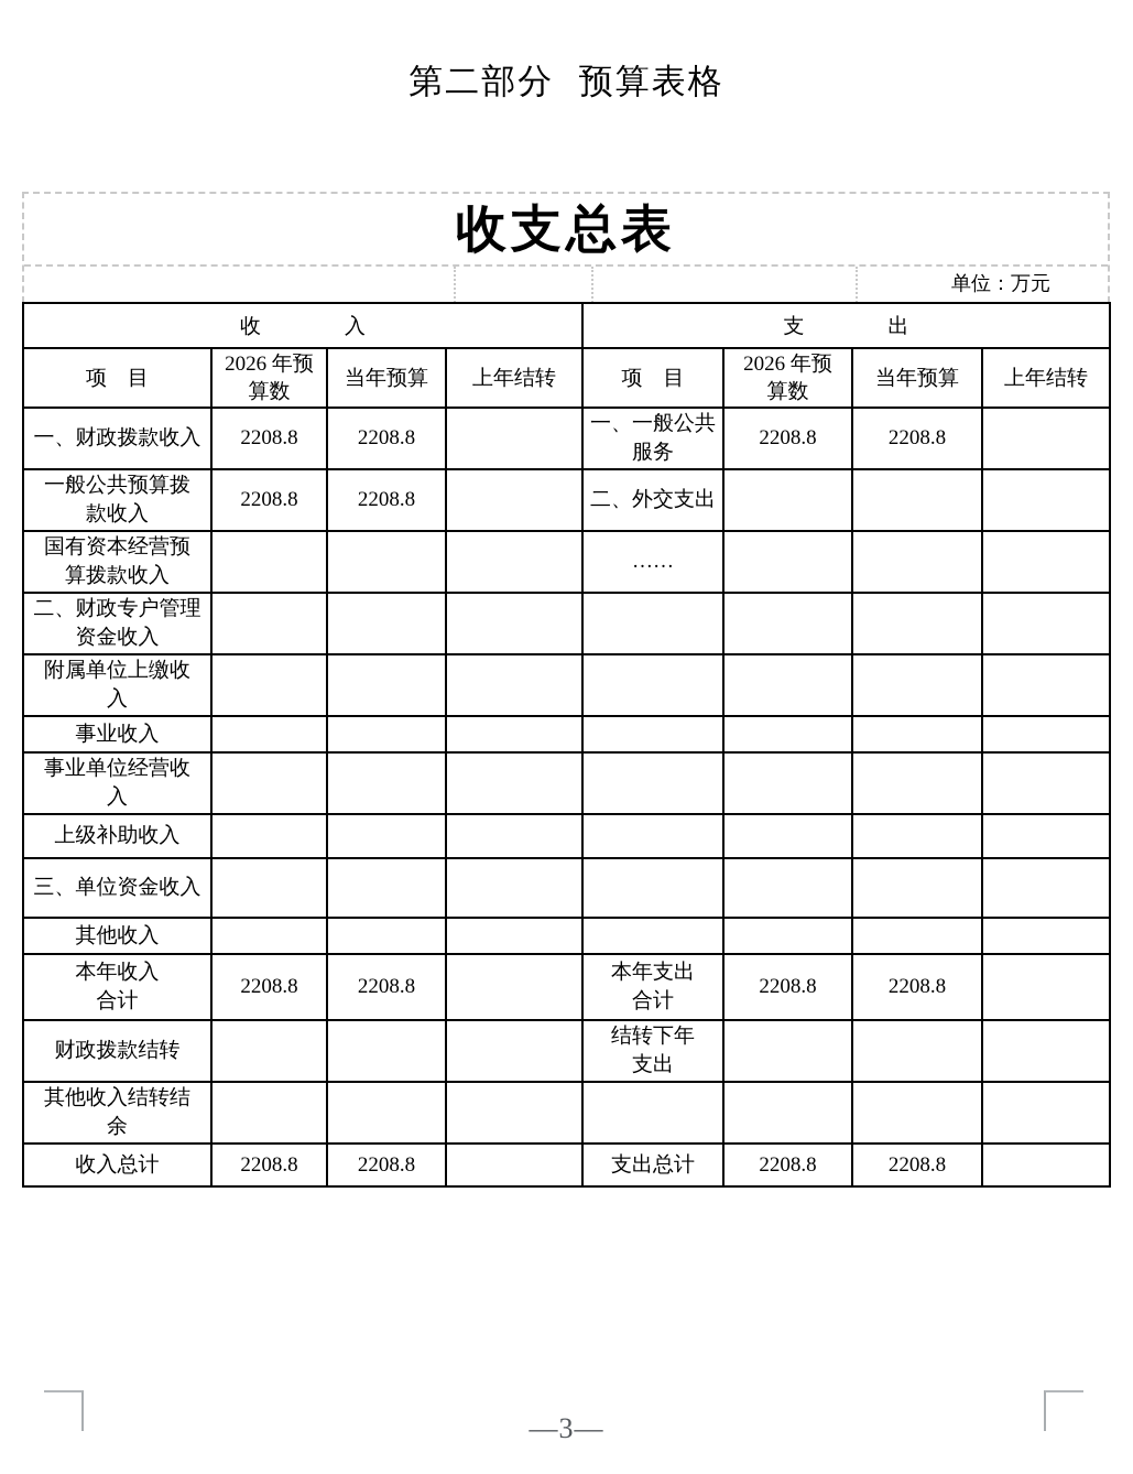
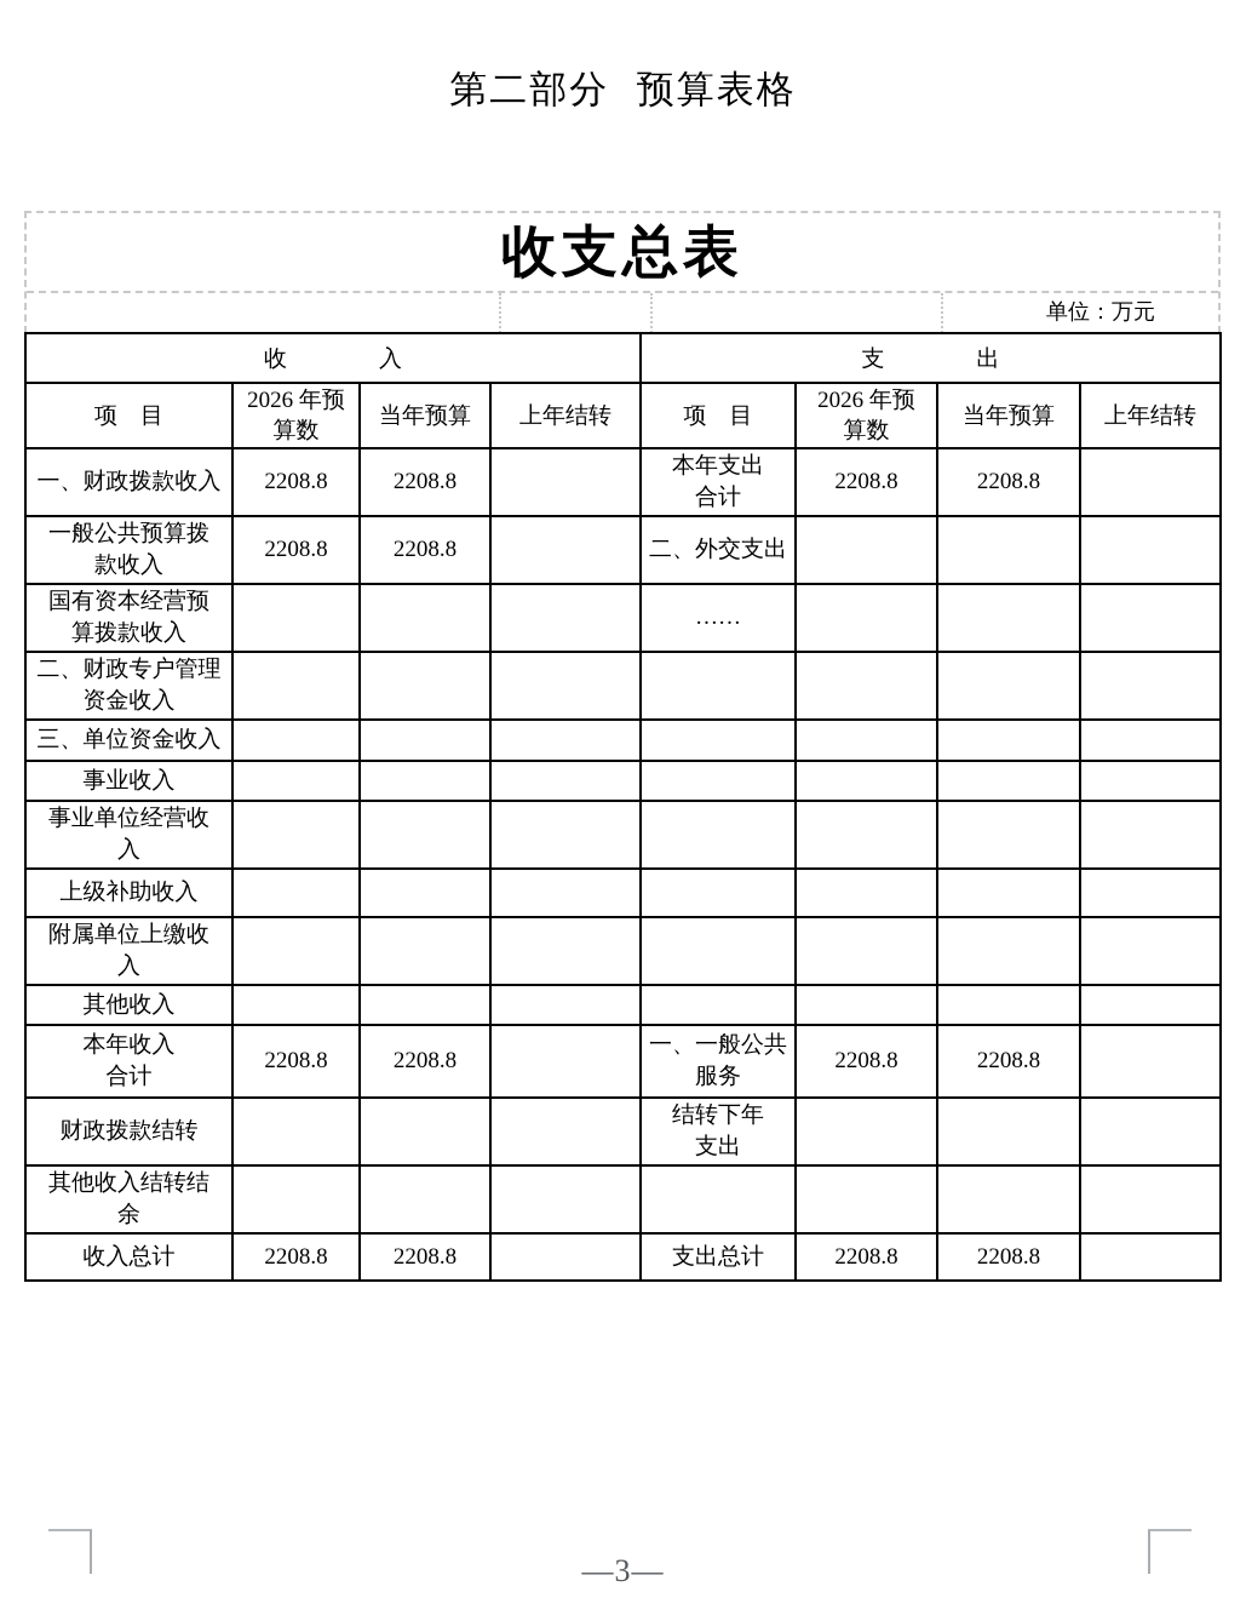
  第二部分 预算表格
  收支总表
  单位：万元
  收 入	支 出
  项 目	2026 年预 算数	当年预算	上年结转	项 目	2026 年预 算数	当年预算	上年结转
- 一、财政拨款收入	2208.8	2208.8		一、一般公共 服务	2208.8	2208.8
+ 一、财政拨款收入	2208.8	2208.8		本年支出 合计	2208.8	2208.8
  一般公共预算拨 款收入	2208.8	2208.8		二、外交支出
  国有资本经营预 算拨款收入				……
  二、财政专户管理 资金收入
- 附属单位上缴收 入
+ 三、单位资金收入
  事业收入
  事业单位经营收 入
  上级补助收入
- 三、单位资金收入
+ 附属单位上缴收 入
  其他收入
- 本年收入 合计	2208.8	2208.8		本年支出 合计	2208.8	2208.8
+ 本年收入 合计	2208.8	2208.8		一、一般公共 服务	2208.8	2208.8
  财政拨款结转				结转下年 支出
  其他收入结转结 余
  收入总计	2208.8	2208.8		支出总计	2208.8	2208.8
  —3—
